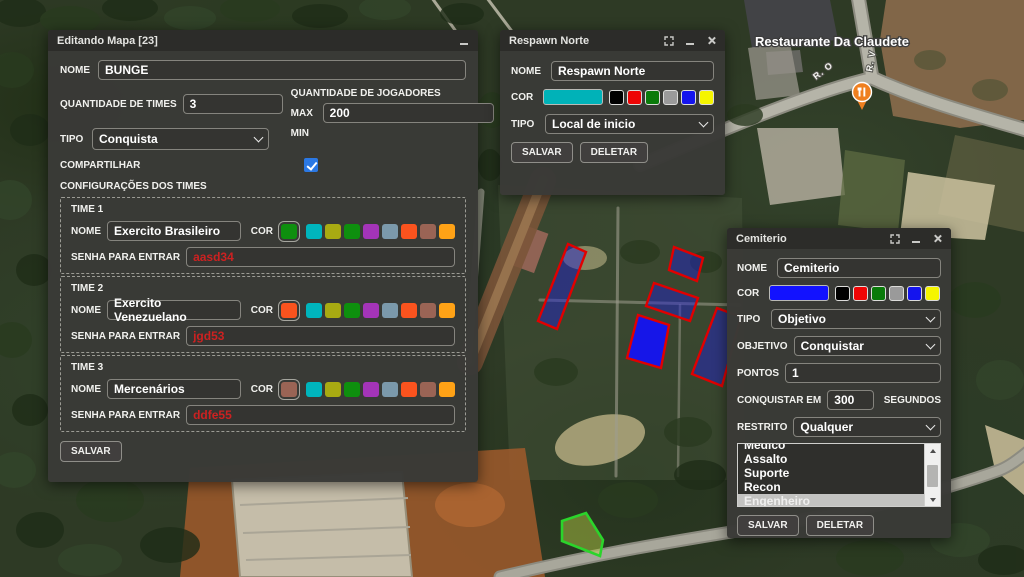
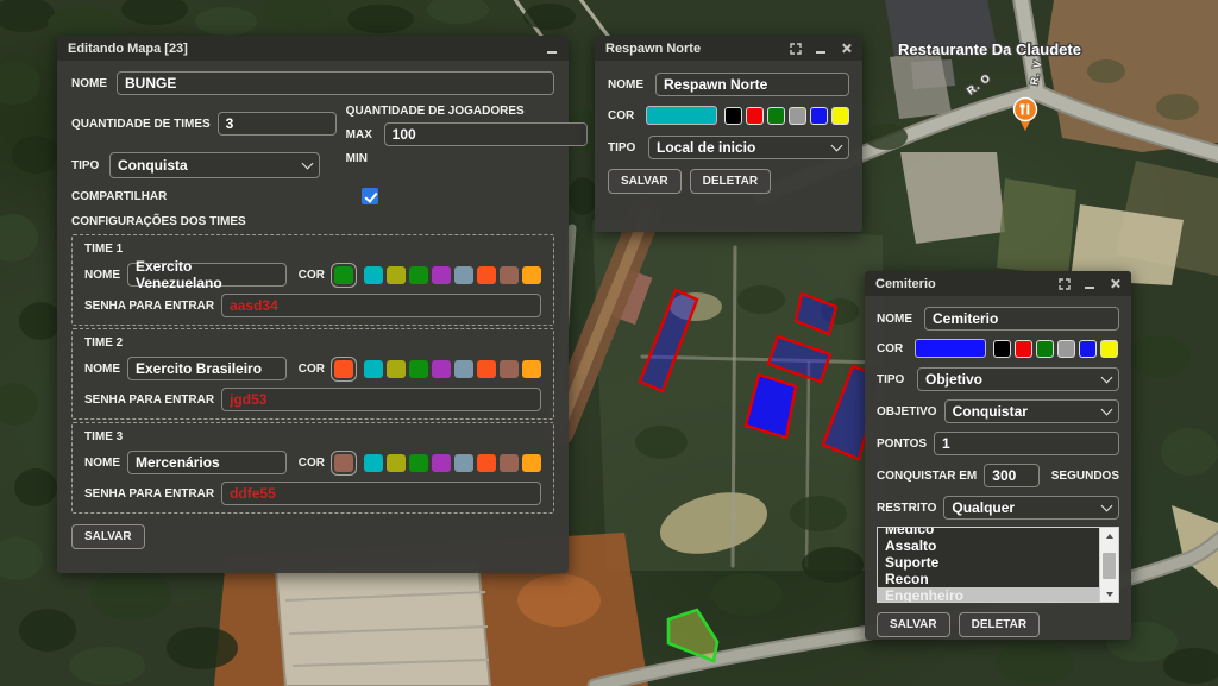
  Restaurante Da Claudete
  Editando Mapa [23]
  NOME
  BUNGE
  QUANTIDADE DE TIMES
  3
  TIPO
  Conquista
  QUANTIDADE DE JOGADORES
  MAX
- 200
+ 100
  MIN
  COMPARTILHAR
  CONFIGURAÇÕES DOS TIMES
  TIME 1
  NOME
- Exercito Brasileiro
+ Exercito Venezuelano
  COR
  SENHA PARA ENTRAR
  aasd34
  TIME 2
  NOME
- Exercito Venezuelano
+ Exercito Brasileiro
  COR
  SENHA PARA ENTRAR
  jgd53
  TIME 3
  NOME
  Mercenários
  COR
  SENHA PARA ENTRAR
  ddfe55
  SALVAR
  Respawn Norte
  NOME
  Respawn Norte
  COR
  TIPO
  Local de inicio
  SALVAR
  DELETAR
  Cemiterio
  NOME
  Cemiterio
  COR
  TIPO
  Objetivo
  OBJETIVO
  Conquistar
  PONTOS
  1
  CONQUISTAR EM
  300
  SEGUNDOS
  RESTRITO
  Qualquer
  Medico
  Assalto
  Suporte
  Recon
  Engenheiro
  SALVAR
  DELETAR
